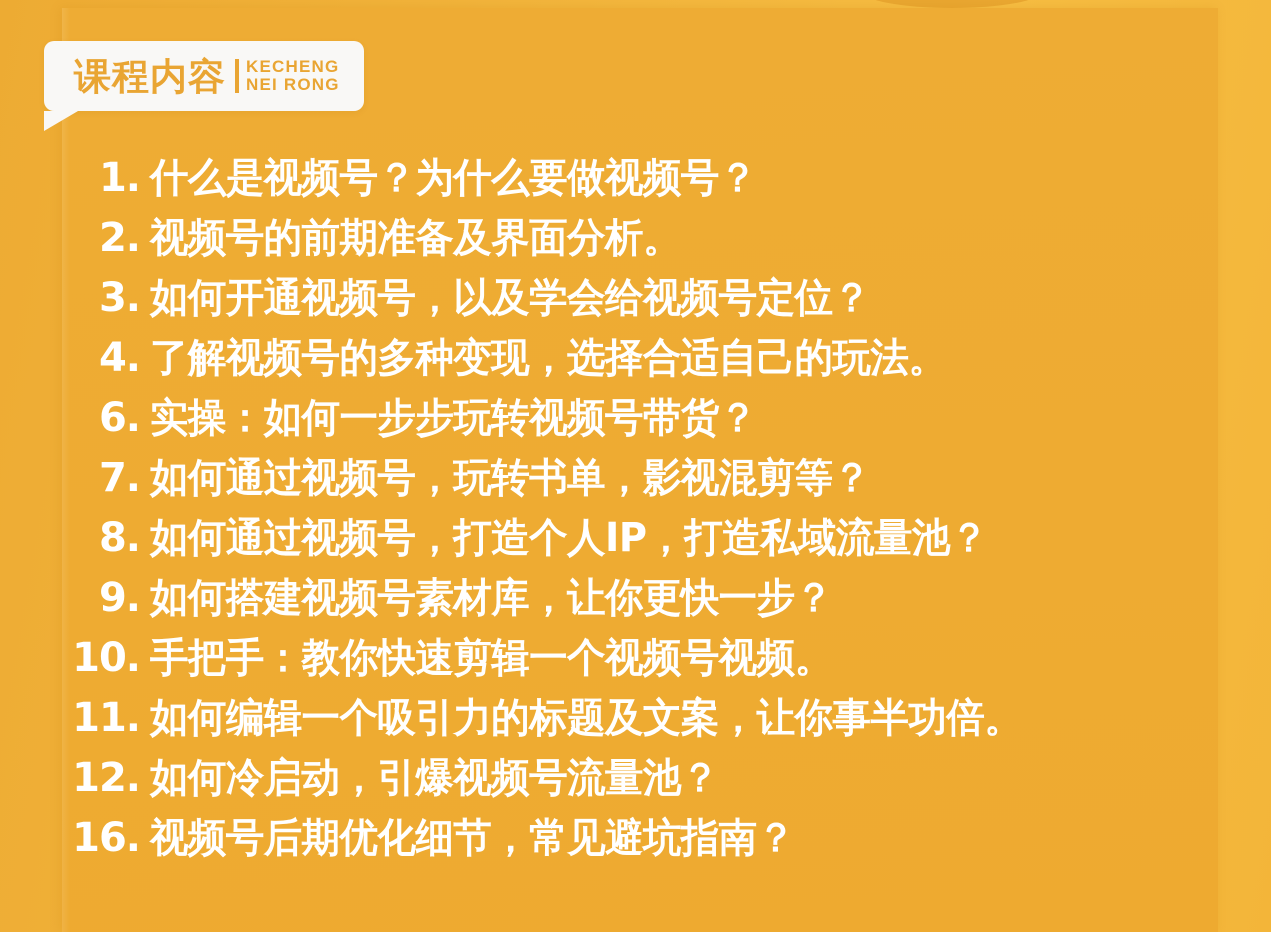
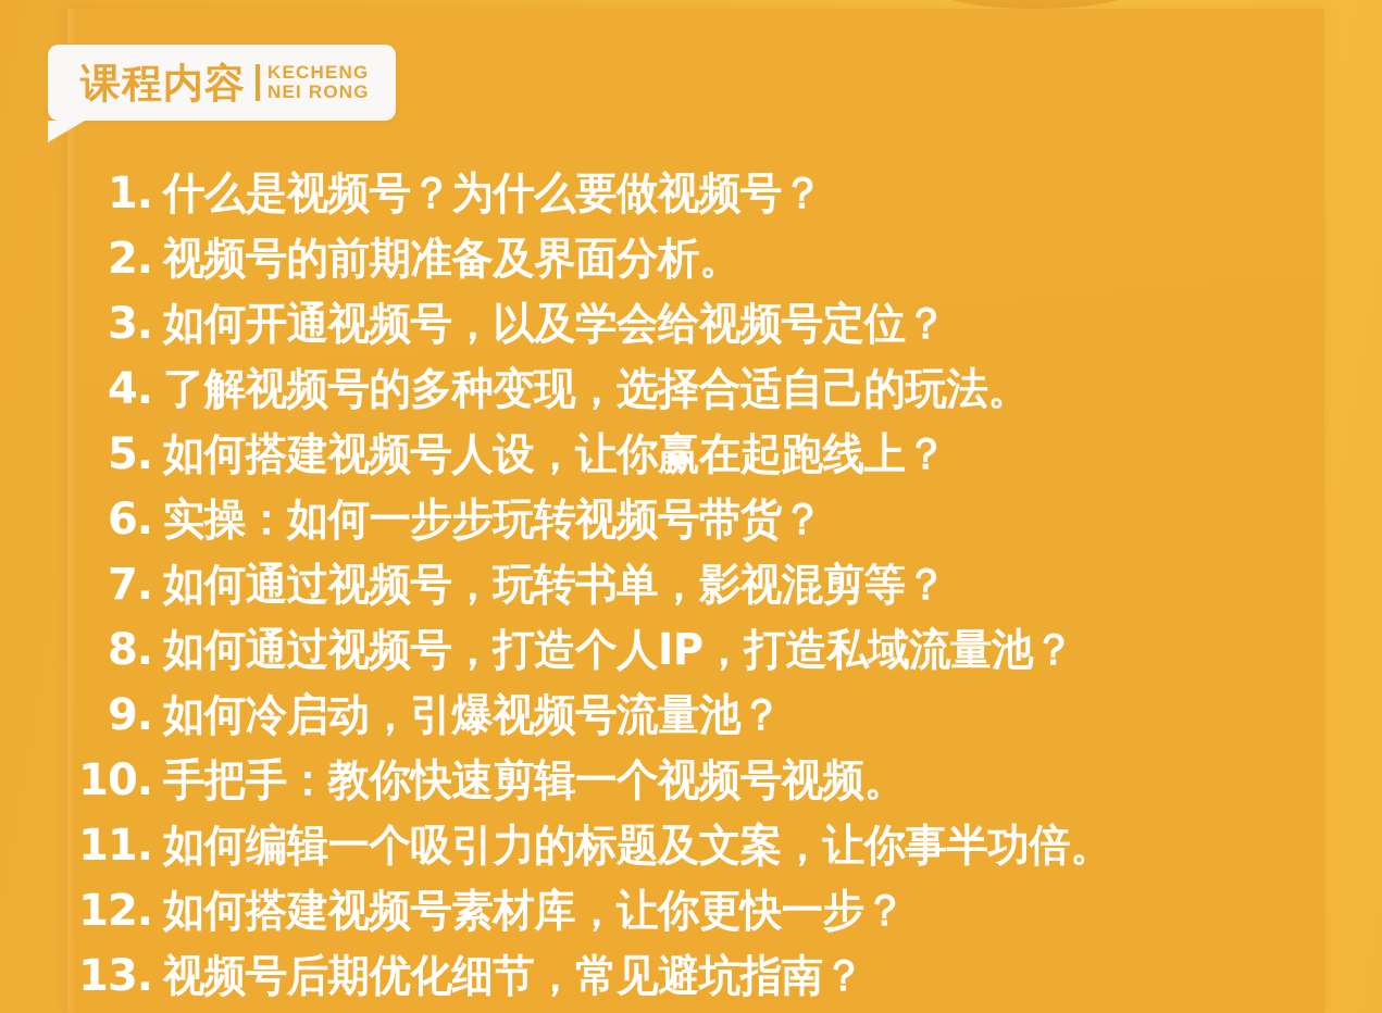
  课程内容
  KECHENG
  NEI RONG
  1.
  什么是视频号？为什么要做视频号？
  2.
  视频号的前期准备及界面分析。
  3.
  如何开通视频号，以及学会给视频号定位？
  4.
  了解视频号的多种变现，选择合适自己的玩法。
+ 5.
+ 如何搭建视频号人设，让你赢在起跑线上？
  6.
  实操：如何一步步玩转视频号带货？
  7.
  如何通过视频号，玩转书单，影视混剪等？
  8.
  如何通过视频号，打造个人IP，打造私域流量池？
  9.
- 如何搭建视频号素材库，让你更快一步？
+ 如何冷启动，引爆视频号流量池？
  10.
  手把手：教你快速剪辑一个视频号视频。
  11.
  如何编辑一个吸引力的标题及文案，让你事半功倍。
  12.
- 如何冷启动，引爆视频号流量池？
+ 如何搭建视频号素材库，让你更快一步？
- 16.
+ 13.
  视频号后期优化细节，常见避坑指南？
